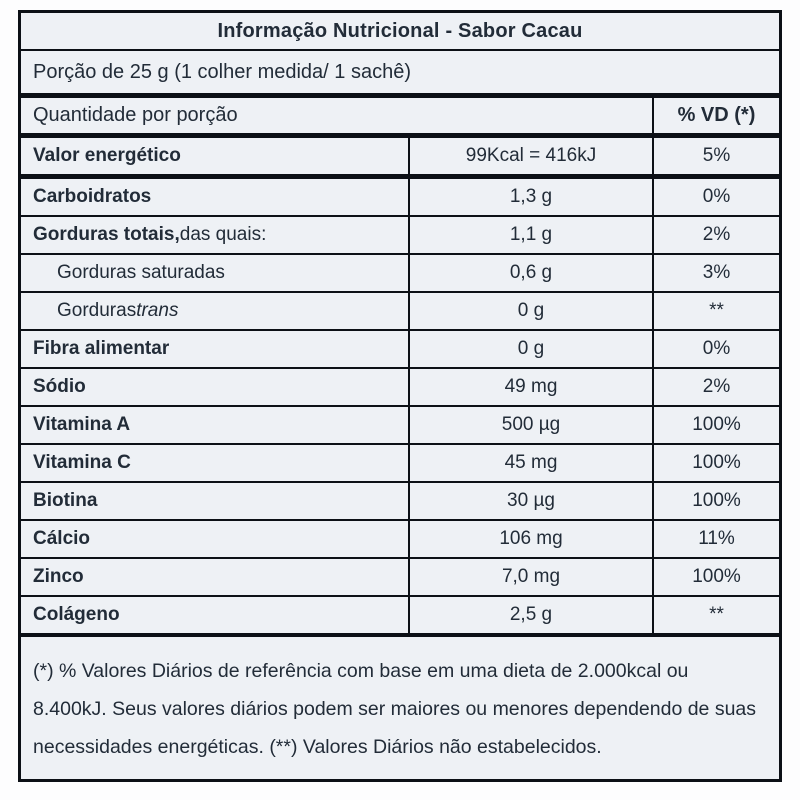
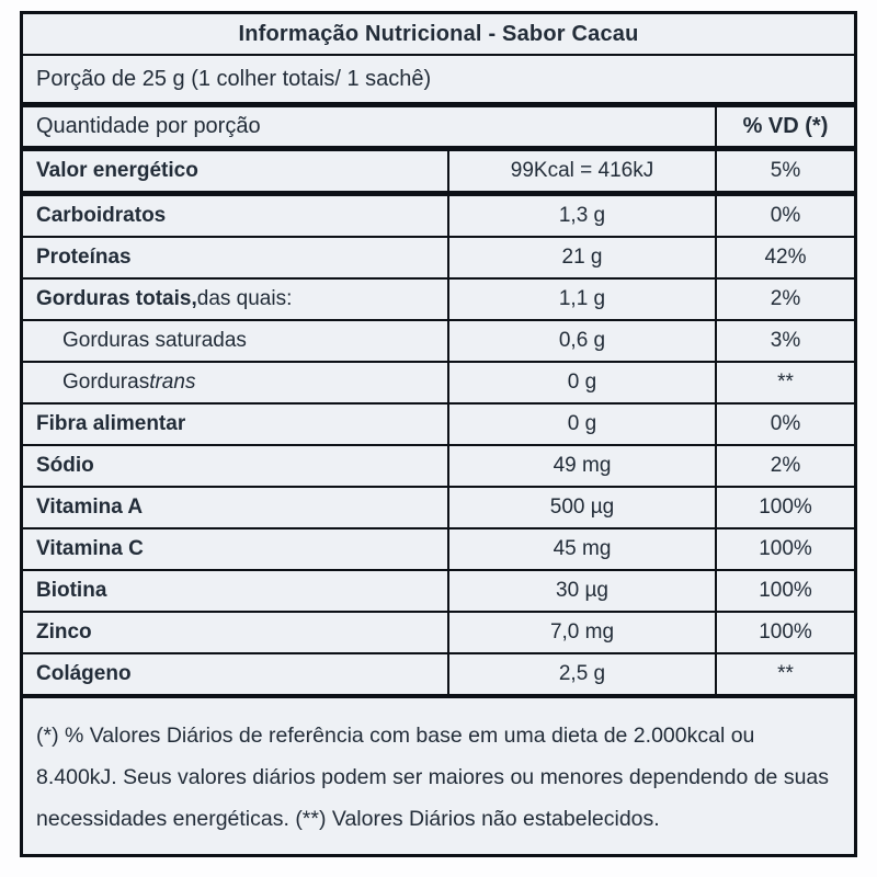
  Informação Nutricional - Sabor Cacau
- Porção de 25 g (1 colher medida/ 1 sachê)
+ Porção de 25 g (1 colher totais/ 1 sachê)
  Quantidade por porção
  % VD (*)
  Valor energético
  99Kcal = 416kJ
  5%
  Carboidratos
  1,3 g
  0%
+ Proteínas
+ 21 g
+ 42%
  Gorduras totais,
  das quais:
  1,1 g
  2%
  Gorduras saturadas
  0,6 g
  3%
  Gorduras
  trans
  0 g
  **
  Fibra alimentar
  0 g
  0%
  Sódio
  49 mg
  2%
  Vitamina A
  500 µg
  100%
  Vitamina C
  45 mg
  100%
  Biotina
  30 µg
  100%
- Cálcio
- 106 mg
- 11%
  Zinco
  7,0 mg
  100%
  Colágeno
  2,5 g
  **
  (*) % Valores Diários de referência com base em uma dieta de 2.000kcal ou 8.400kJ. Seus valores diários podem ser maiores ou menores dependendo de suas necessidades energéticas. (**) Valores Diários não estabelecidos.
